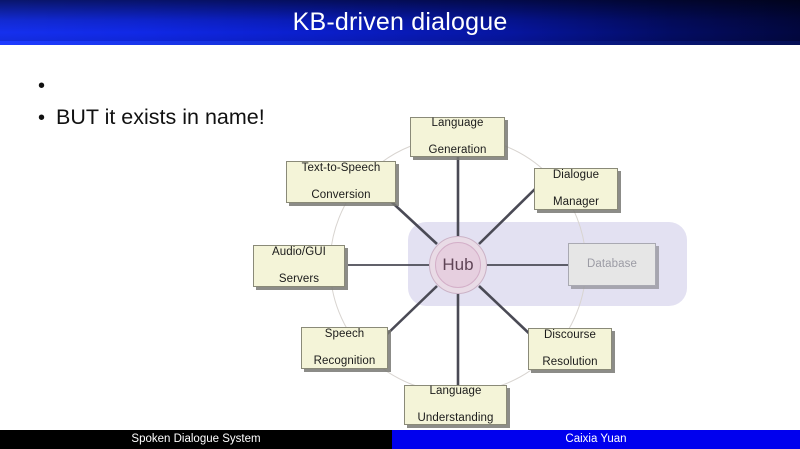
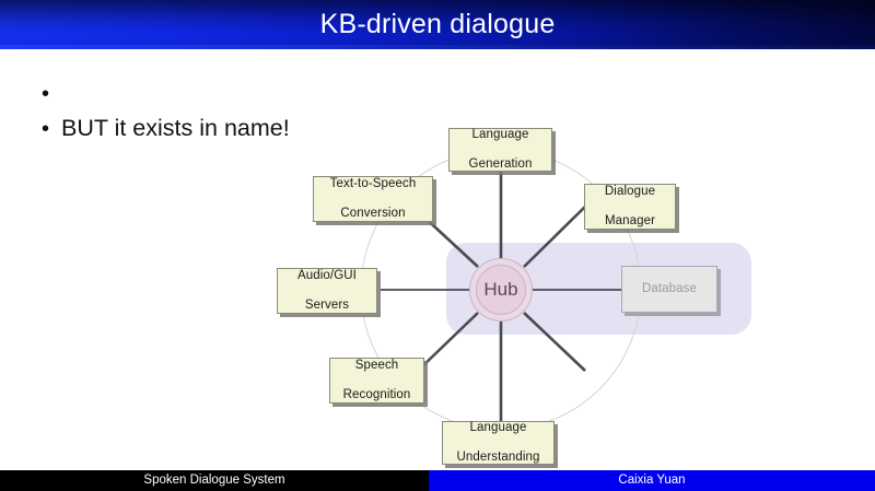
  KB-driven dialogue
  •
  •
  BUT it exists in name!
  Hub
  Language
  Generation
  Dialogue
  Manager
  Database
- Discourse
- Resolution
  Language
  Understanding
  Speech
  Recognition
  Audio/GUI
  Servers
  Text-to-Speech
  Conversion
  Spoken Dialogue System
  Caixia Yuan
